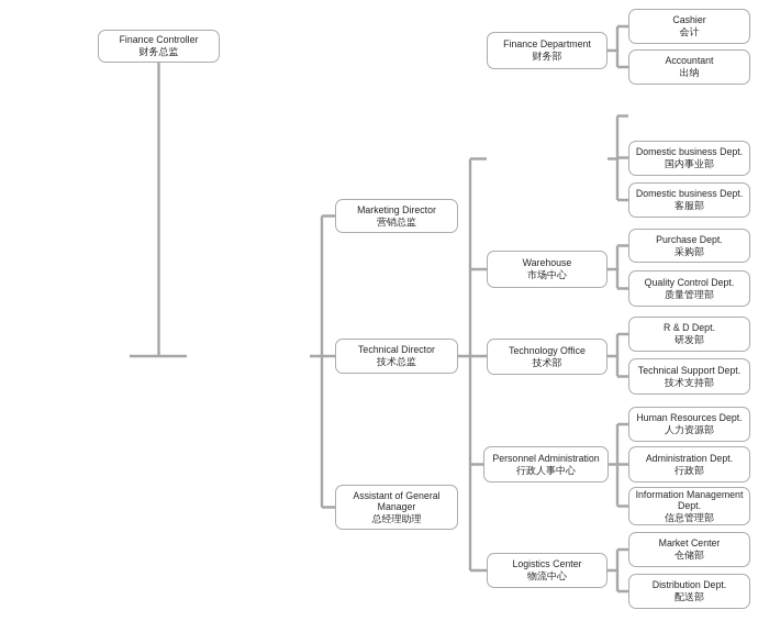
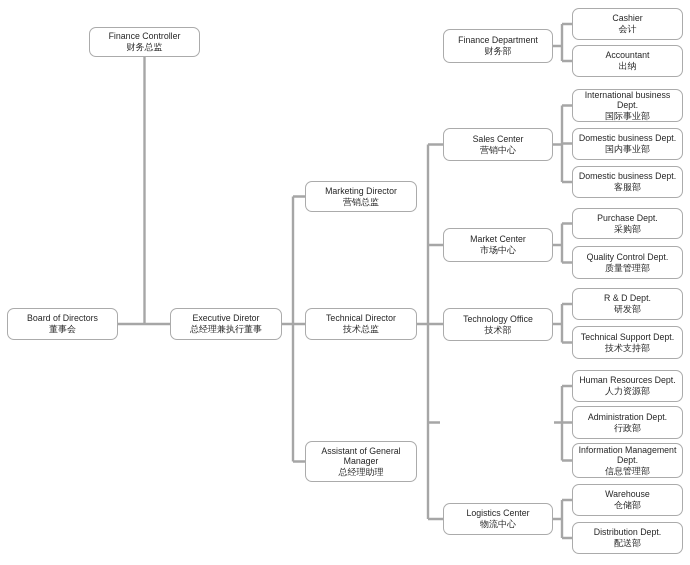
  Finance Controller
  财务总监
+ Board of Directors
+ 董事会
+ Executive Diretor
+ 总经理兼执行董事
  Marketing Director
  营销总监
  Technical Director
  技术总监
  Assistant of General Manager
  总经理助理
  Finance Department
  财务部
+ Sales Center
+ 营销中心
- Warehouse
+ Market Center
  市场中心
  Technology Office
  技术部
- Personnel Administration
- 行政人事中心
  Logistics Center
  物流中心
  Cashier
  会计
  Accountant
  出纳
+ International business Dept.
+ 国际事业部
  Domestic business Dept.
  国内事业部
  Domestic business Dept.
  客服部
  Purchase Dept.
  采购部
  Quality Control Dept.
  质量管理部
  R & D Dept.
  研发部
  Technical Support Dept.
  技术支持部
  Human Resources Dept.
  人力资源部
  Administration Dept.
  行政部
  Information Management Dept.
  信息管理部
- Market Center
+ Warehouse
  仓储部
  Distribution Dept.
  配送部
